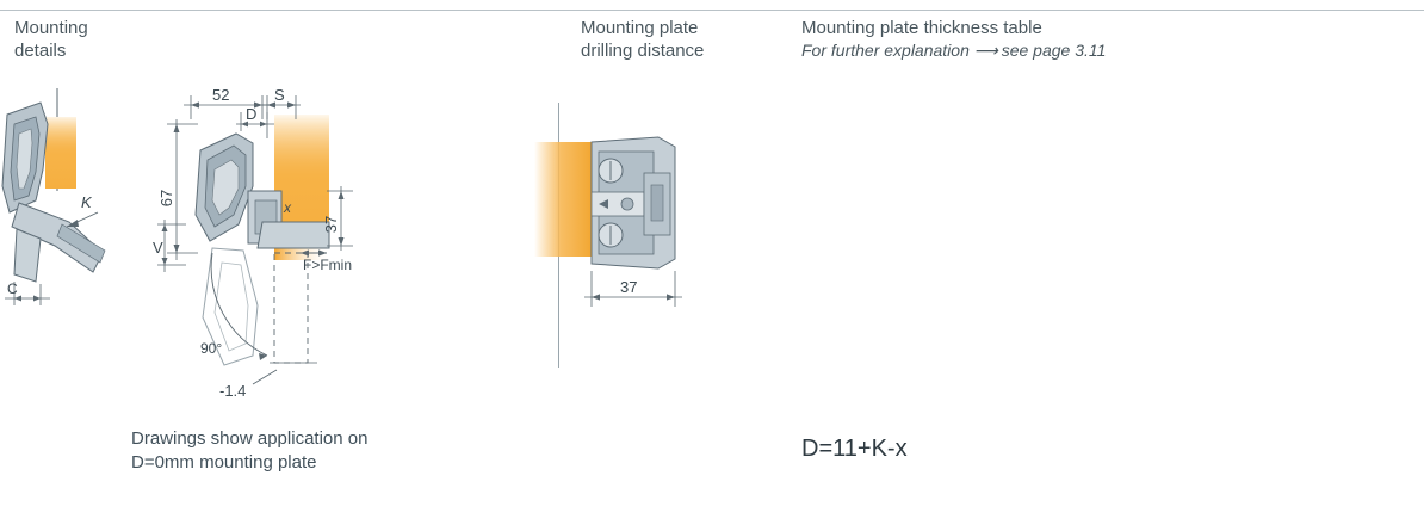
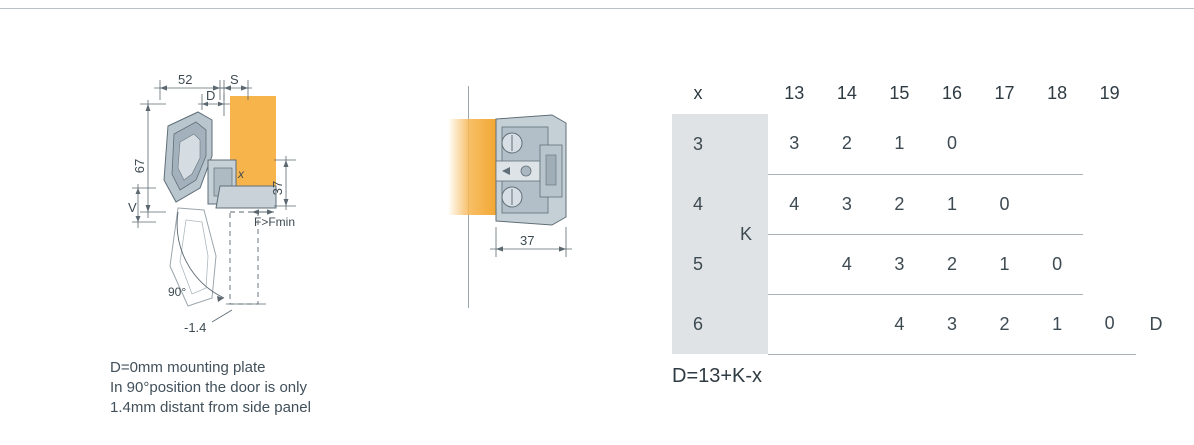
- Mounting
- details
- Mounting plate
- drilling distance
- Mounting plate thickness table
- For further explanation ⟶ see page 3.11
- C
- K
  52
  S
  D
  V
  x
  >Fmin
  90°
  -1.4
- Drawings show application on
  D=0mm mounting plate
+ In 90°position the door is only
+ 1.4mm distant from side panel
  37
+ x		13	14	15	16	17	18	19
+ 3	K	3	2	1	0
+ 4	4	3	2	1	0
+ 5		4	3	2	1	0
+ 6			4	3	2	1	0	D
- D=11+K-x
+ D=13+K-x
